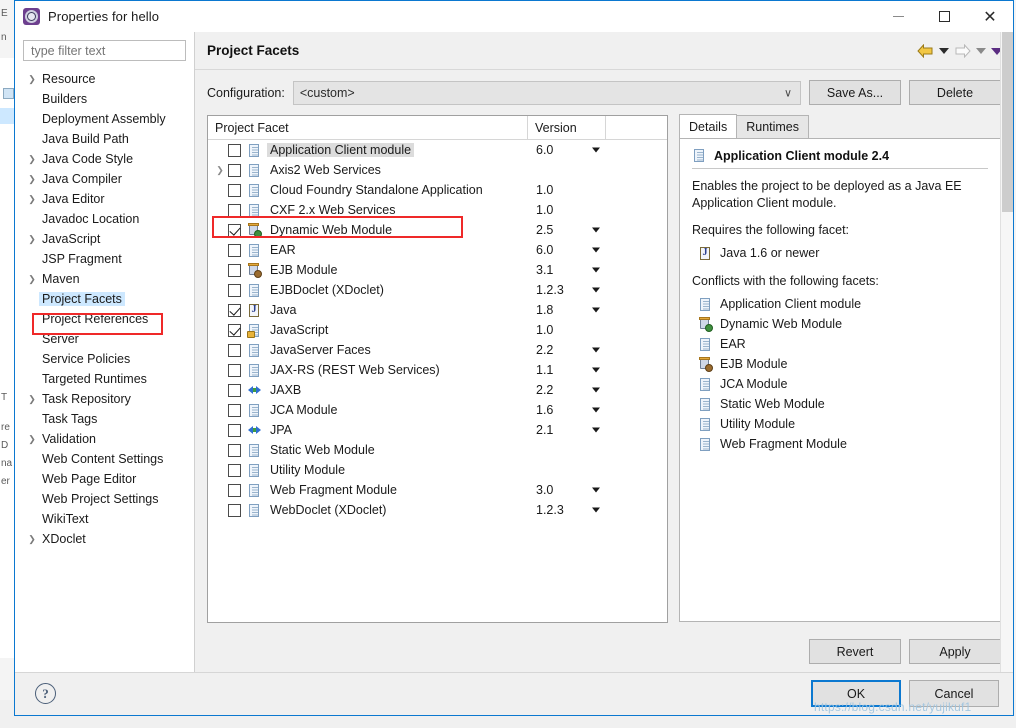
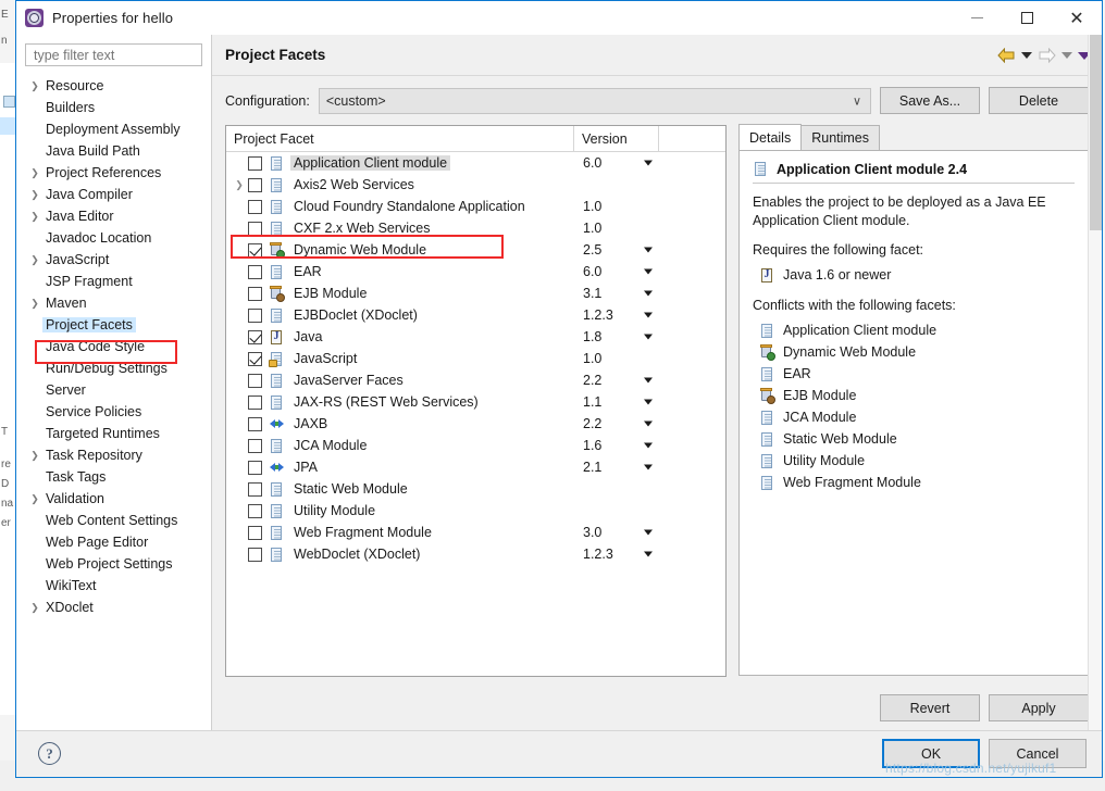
  E
  n
  T
  re
  D
  na
  er
  Properties for hello
  ✕
  type filter text
  ❯
  Resource
  Builders
  Deployment Assembly
  Java Build Path
  ❯
- Java Code Style
+ Project References
  ❯
  Java Compiler
  ❯
  Java Editor
  Javadoc Location
  ❯
  JavaScript
  JSP Fragment
  ❯
  Maven
  Project Facets
- Project References
+ Java Code Style
+ Run/Debug Settings
  Server
  Service Policies
  Targeted Runtimes
  ❯
  Task Repository
  Task Tags
  ❯
  Validation
  Web Content Settings
  Web Page Editor
  Web Project Settings
  WikiText
  ❯
  XDoclet
  Project Facets
  Configuration:
  <custom>
  ∨
  Save As...
  Delete
  Project Facet
  Version
  Application Client module
  6.0
  ❯
  Axis2 Web Services
  Cloud Foundry Standalone Application
  1.0
  CXF 2.x Web Services
  1.0
  Dynamic Web Module
  2.5
  EAR
  6.0
  EJB Module
  3.1
  EJBDoclet (XDoclet)
  1.2.3
  J
  Java
  1.8
  JavaScript
  1.0
  JavaServer Faces
  2.2
  JAX-RS (REST Web Services)
  1.1
  JAXB
  2.2
  JCA Module
  1.6
  JPA
  2.1
  Static Web Module
  Utility Module
  Web Fragment Module
  3.0
  WebDoclet (XDoclet)
  1.2.3
  Details
  Runtimes
  Application Client module 2.4
  Enables the project to be deployed as a Java EE Application Client module.
  Requires the following facet:
  J
  Java 1.6 or newer
  Conflicts with the following facets:
  Application Client module
  Dynamic Web Module
  EAR
  EJB Module
  JCA Module
  Static Web Module
  Utility Module
  Web Fragment Module
  Revert
  Apply
  ?
  OK
  Cancel
  https://blog.csdn.net/yujikuf1
